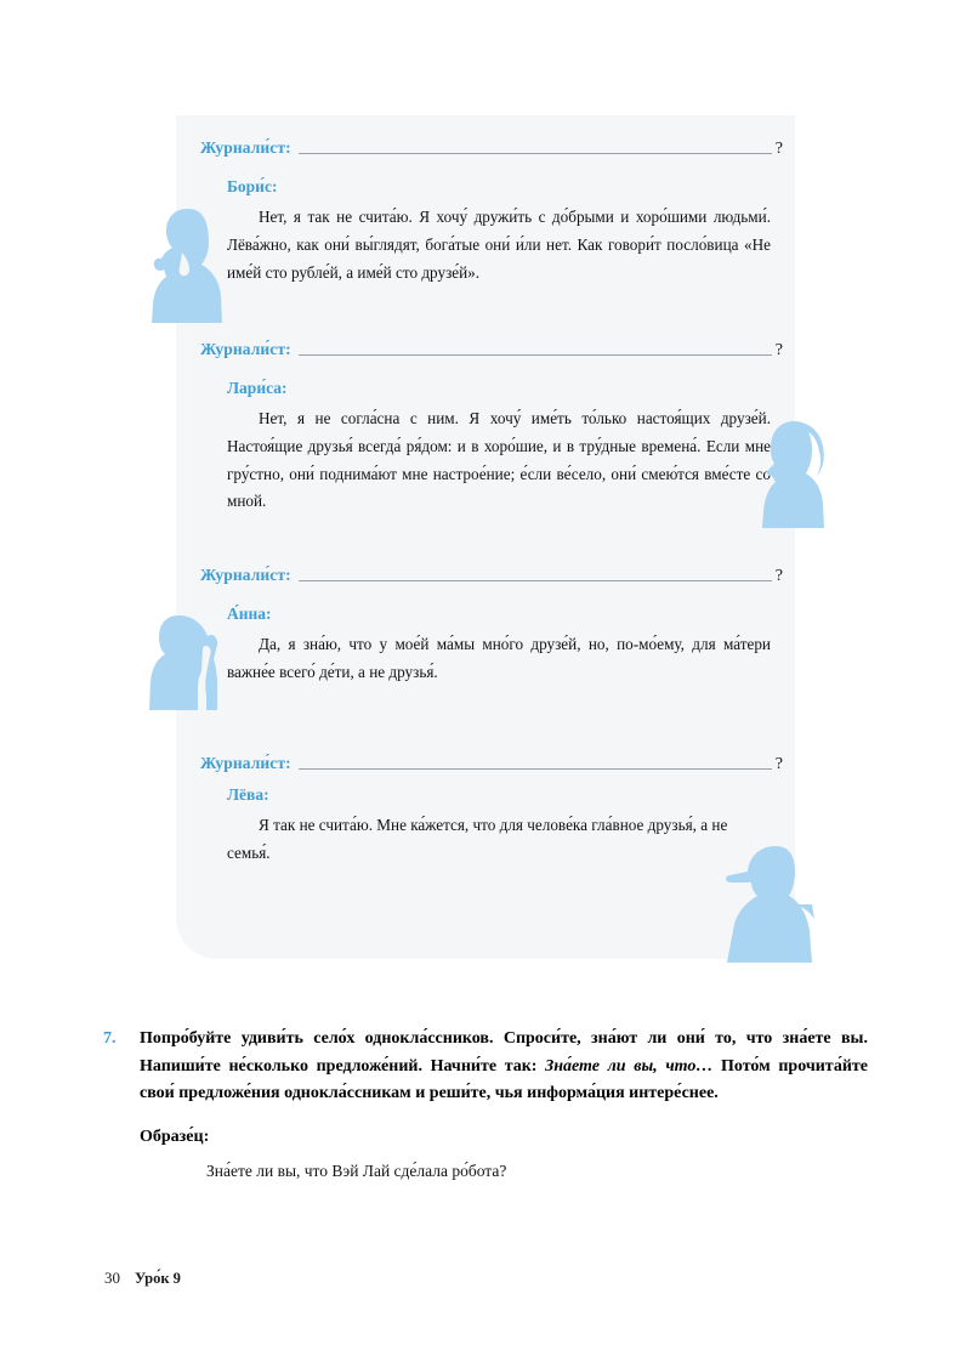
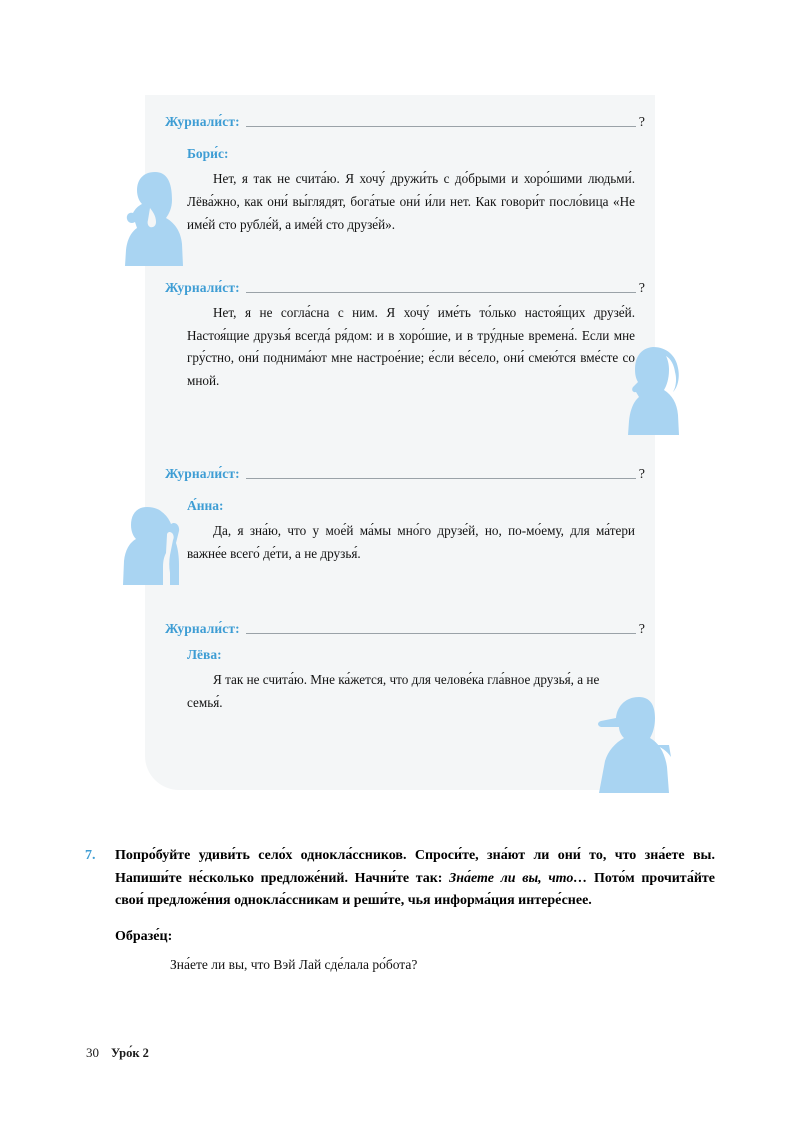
  Журнали́ст:
  ?
  Бори́с:
  Нет, я так не счита́ю. Я хочу́ дружи́ть с до́брыми и хоро́шими людьми́. Лёва́жно, как они́ вы́глядят, бога́тые они́ и́ли нет. Как говори́т посло́вица «Не име́й сто рубле́й, а име́й сто друзе́й».
  Журнали́ст:
  ?
- Лари́са:
  Нет, я не согла́сна с ним. Я хочу́ име́ть то́лько настоя́щих друзе́й. Настоя́щие друзья́ всегда́ ря́дом: и в хоро́шие, и в тру́дные времена́. Если мне гру́стно, они́ поднима́ют мне настрое́ние; е́сли ве́село, они́ смею́тся вме́сте со мной.
  Журнали́ст:
  ?
  А́нна:
  Да, я зна́ю, что у мое́й ма́мы мно́го друзе́й, но, по-мо́ему, для ма́тери важне́е всего́ де́ти, а не друзья́.
  Журнали́ст:
  ?
  Лёва:
  Я так не счита́ю. Мне ка́жется, что для челове́ка гла́вное друзья́, а не семья́.
  7.
  Попро́буйте удиви́ть село́х однокла́ссников. Спроси́те, зна́ют ли они́ то, что зна́ете вы. Напиши́те не́сколько предложе́ний. Начни́те так: Зна́ете ли вы, что… Пото́м прочита́йте свои́ предложе́ния однокла́ссникам и реши́те, чья информа́ция интере́снее.
  Образе́ц:
  Зна́ете ли вы, что Вэй Лай сде́лала ро́бота?
  30
- Уро́к 9
+ Уро́к 2
